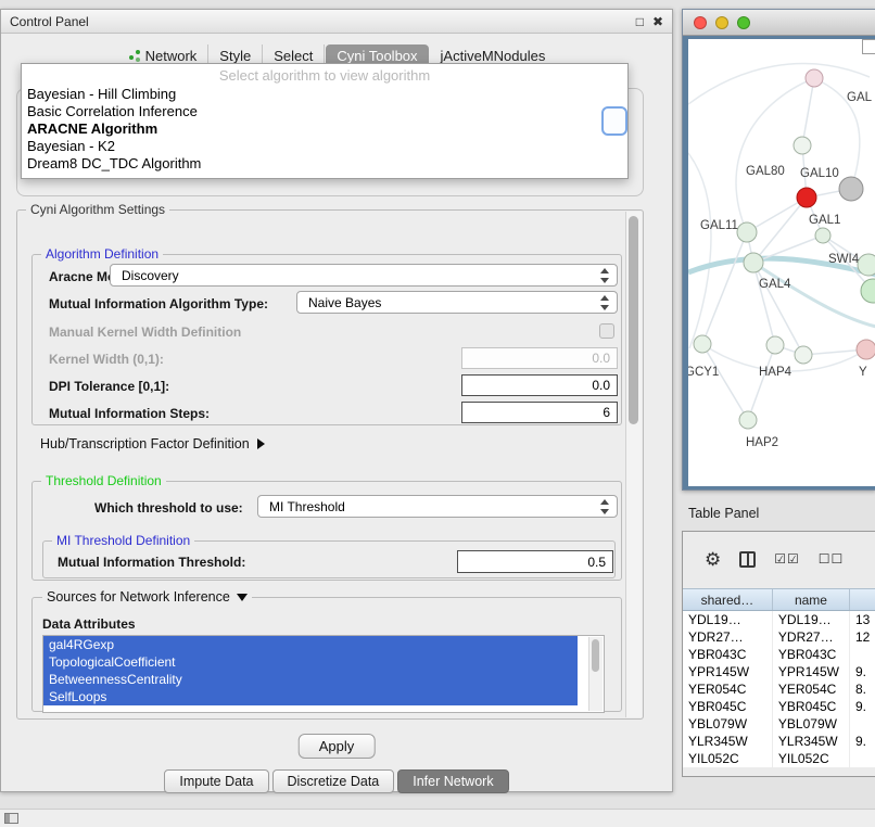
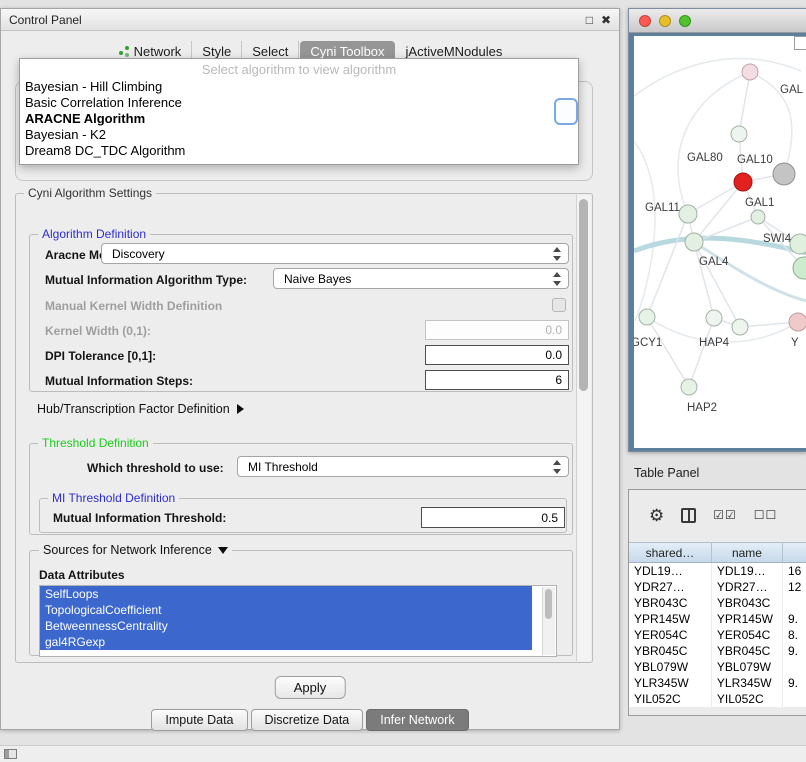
  Control Panel
  □
  ✖
  Network
  Style
  Select
  Cyni Toolbox
  jActiveMNodules
  Select algorithm to view algorithm
  Bayesian - Hill Climbing
  Basic Correlation Inference
  ARACNE Algorithm
  Bayesian - K2
  Dream8 DC_TDC Algorithm
  Cyni Algorithm Settings
  Algorithm Definition
  Discovery
  Mutual Information Algorithm Type:
  Naive Bayes
  Manual Kernel Width Definition
  Kernel Width (0,1):
  0.0
  DPI Tolerance [0,1]:
  0.0
  Mutual Information Steps:
  6
  Hub/Transcription Factor Definition
  Threshold Definition
  Which threshold to use:
  MI Threshold
  MI Threshold Definition
  Mutual Information Threshold:
  0.5
  Sources for Network Inference
  Data Attributes
- gal4RGexp
+ SelfLoops
  TopologicalCoefficient
  BetweennessCentrality
- SelfLoops
+ gal4RGexp
  Apply
  Impute Data
  Discretize Data
  Infer Network
  GAL
  GAL80
  GAL10
  GAL11
  GAL1
  SWI4
  GAL4
  GCY1
  HAP4
  Y
  HAP2
  Table Panel
  ⚙
  ☑☑
  ☐☐
  shared…
  name
  YDL19…
  YDL19…
- 13
+ 16
  YDR27…
  YDR27…
  12
  YBR043C
  YBR043C
  YPR145W
  YPR145W
  9.
  YER054C
  YER054C
  8.
  YBR045C
  YBR045C
  9.
  YBL079W
  YBL079W
  YLR345W
  YLR345W
  9.
  YIL052C
  YIL052C
